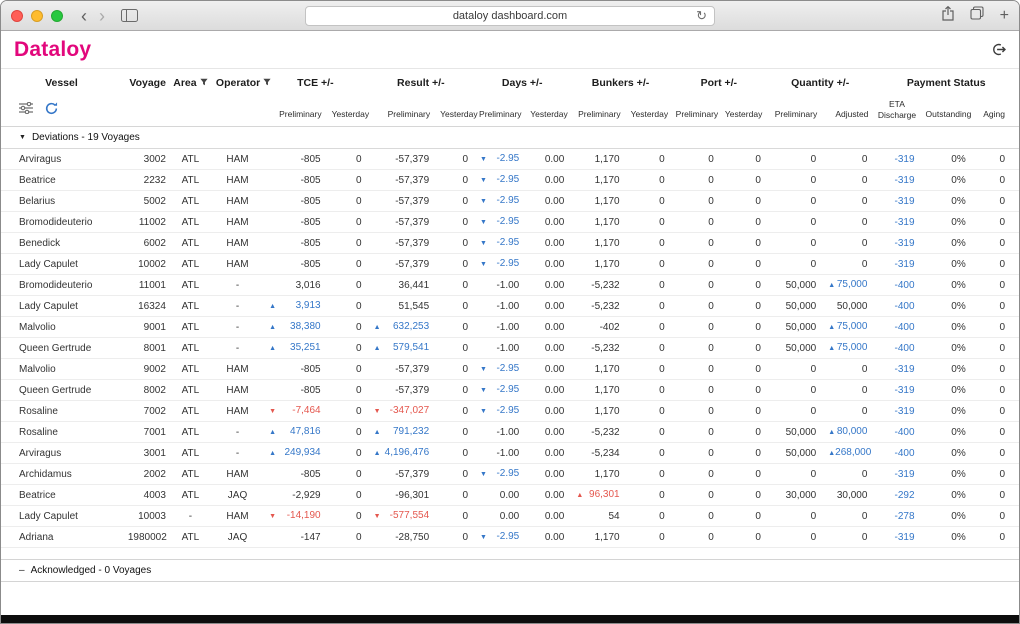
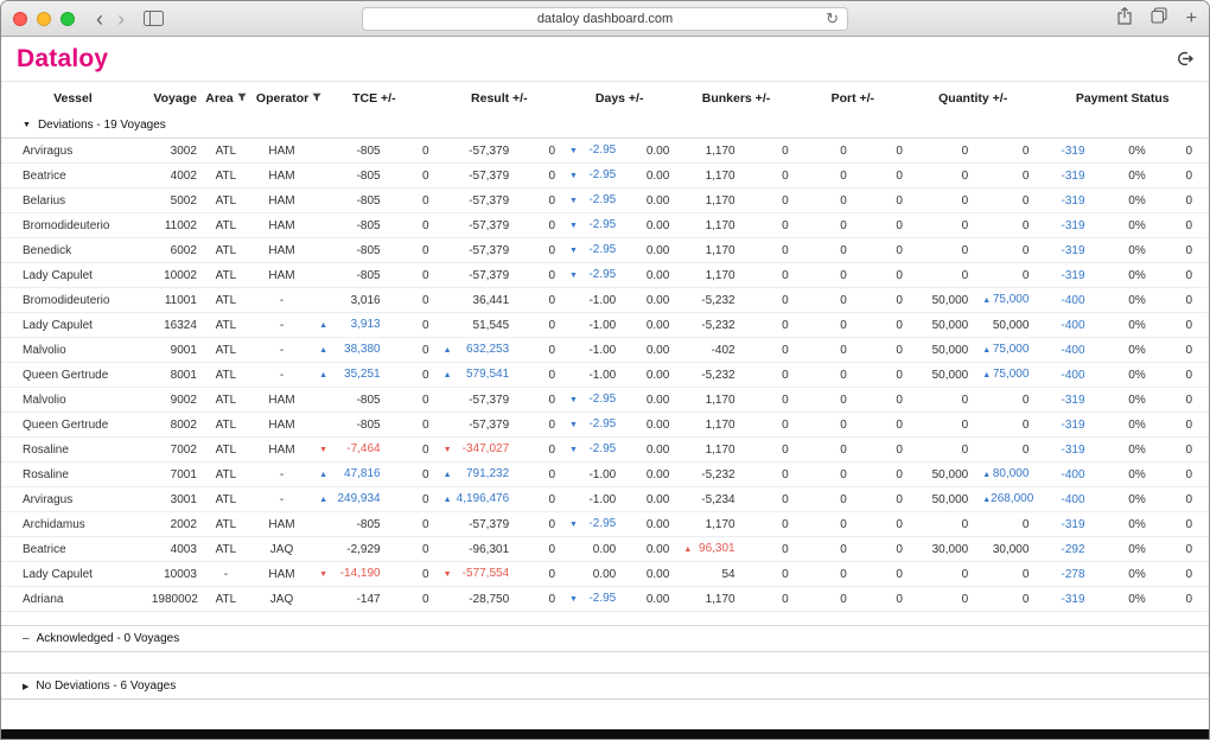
  ‹
  ›
  dataloy dashboard.com
  ↻
  +
  Dataloy
  Vessel	Voyage	Area	Operator	TCE +/-	Result +/-	Days +/-	Bunkers +/-	Port +/-	Quantity +/-	Payment Status
- 	Preliminary	Yesterday	Preliminary	Yesterday	Preliminary	Yesterday	Preliminary	Yesterday	Preliminary	Yesterday	Preliminary	Adjusted	ETA Discharge	Outstanding	Aging
  Deviations - 19 Voyages
  Arviragus	3002	ATL	HAM	-805	0	-57,379	0	-2.95	0.00	1,170	0	0	0	0	0	-319	0%	0
- Beatrice	2232	ATL	HAM	-805	0	-57,379	0	-2.95	0.00	1,170	0	0	0	0	0	-319	0%	0
+ Beatrice	4002	ATL	HAM	-805	0	-57,379	0	-2.95	0.00	1,170	0	0	0	0	0	-319	0%	0
  Belarius	5002	ATL	HAM	-805	0	-57,379	0	-2.95	0.00	1,170	0	0	0	0	0	-319	0%	0
  Bromodideuterio	11002	ATL	HAM	-805	0	-57,379	0	-2.95	0.00	1,170	0	0	0	0	0	-319	0%	0
  Benedick	6002	ATL	HAM	-805	0	-57,379	0	-2.95	0.00	1,170	0	0	0	0	0	-319	0%	0
  Lady Capulet	10002	ATL	HAM	-805	0	-57,379	0	-2.95	0.00	1,170	0	0	0	0	0	-319	0%	0
  Bromodideuterio	11001	ATL	-	3,016	0	36,441	0	-1.00	0.00	-5,232	0	0	0	50,000	75,000	-400	0%	0
  Lady Capulet	16324	ATL	-	3,913	0	51,545	0	-1.00	0.00	-5,232	0	0	0	50,000	50,000	-400	0%	0
  Malvolio	9001	ATL	-	38,380	0	632,253	0	-1.00	0.00	-402	0	0	0	50,000	75,000	-400	0%	0
  Queen Gertrude	8001	ATL	-	35,251	0	579,541	0	-1.00	0.00	-5,232	0	0	0	50,000	75,000	-400	0%	0
  Malvolio	9002	ATL	HAM	-805	0	-57,379	0	-2.95	0.00	1,170	0	0	0	0	0	-319	0%	0
  Queen Gertrude	8002	ATL	HAM	-805	0	-57,379	0	-2.95	0.00	1,170	0	0	0	0	0	-319	0%	0
  Rosaline	7002	ATL	HAM	-7,464	0	-347,027	0	-2.95	0.00	1,170	0	0	0	0	0	-319	0%	0
  Rosaline	7001	ATL	-	47,816	0	791,232	0	-1.00	0.00	-5,232	0	0	0	50,000	80,000	-400	0%	0
  Arviragus	3001	ATL	-	249,934	0	4,196,476	0	-1.00	0.00	-5,234	0	0	0	50,000	268,000	-400	0%	0
  Archidamus	2002	ATL	HAM	-805	0	-57,379	0	-2.95	0.00	1,170	0	0	0	0	0	-319	0%	0
  Beatrice	4003	ATL	JAQ	-2,929	0	-96,301	0	0.00	0.00	96,301	0	0	0	30,000	30,000	-292	0%	0
  Lady Capulet	10003	-	HAM	-14,190	0	-577,554	0	0.00	0.00	54	0	0	0	0	0	-278	0%	0
  Adriana	1980002	ATL	JAQ	-147	0	-28,750	0	-2.95	0.00	1,170	0	0	0	0	0	-319	0%	0
  –
  Acknowledged - 0 Voyages
+ No Deviations - 6 Voyages
